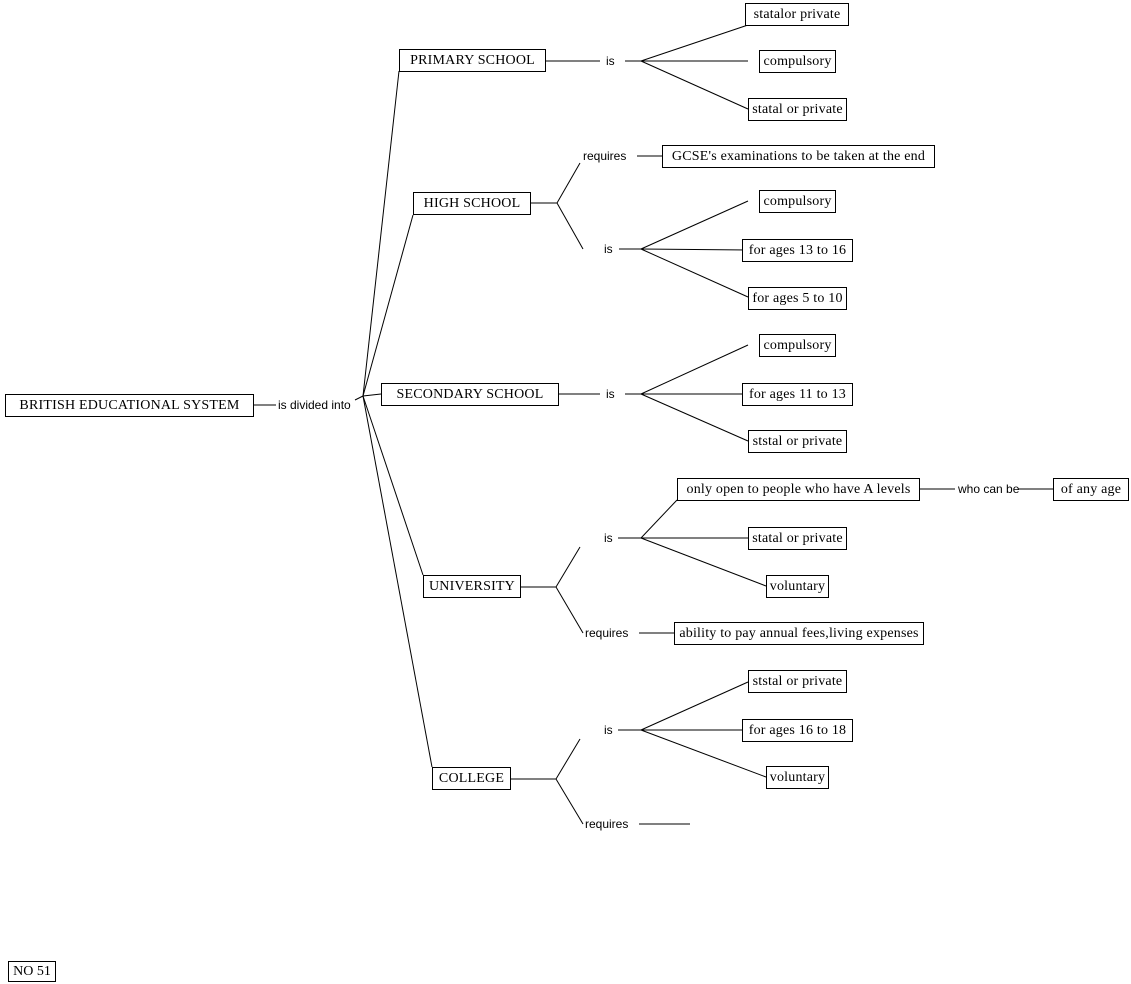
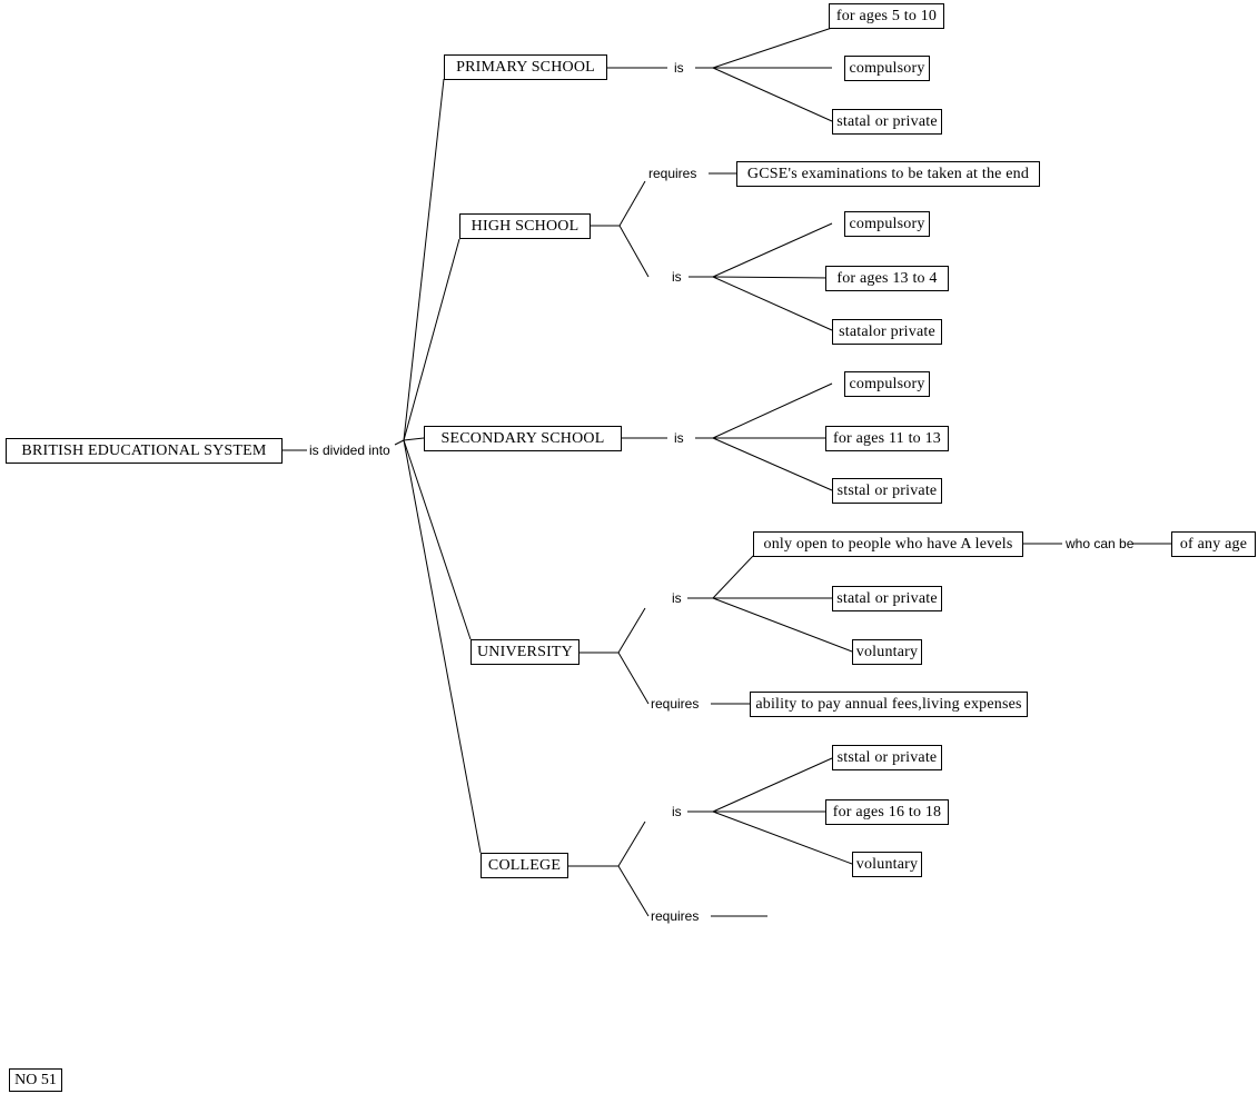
  BRITISH EDUCATIONAL SYSTEM
  is divided into
  PRIMARY SCHOOL
  is
- statalor private
+ for ages 5 to 10
  compulsory
  statal or private
  HIGH SCHOOL
  requires
  GCSE's examinations to be taken at the end
  is
  compulsory
- for ages 13 to 16
+ for ages 13 to 4
- for ages 5 to 10
+ statalor private
  SECONDARY SCHOOL
  is
  compulsory
  for ages 11 to 13
  ststal or private
  UNIVERSITY
  is
  only open to people who have A levels
  statal or private
  voluntary
  requires
  ability to pay annual fees,living expenses
  who can be
  of any age
  COLLEGE
  is
  ststal or private
  for ages 16 to 18
  voluntary
  requires
  NO 51
